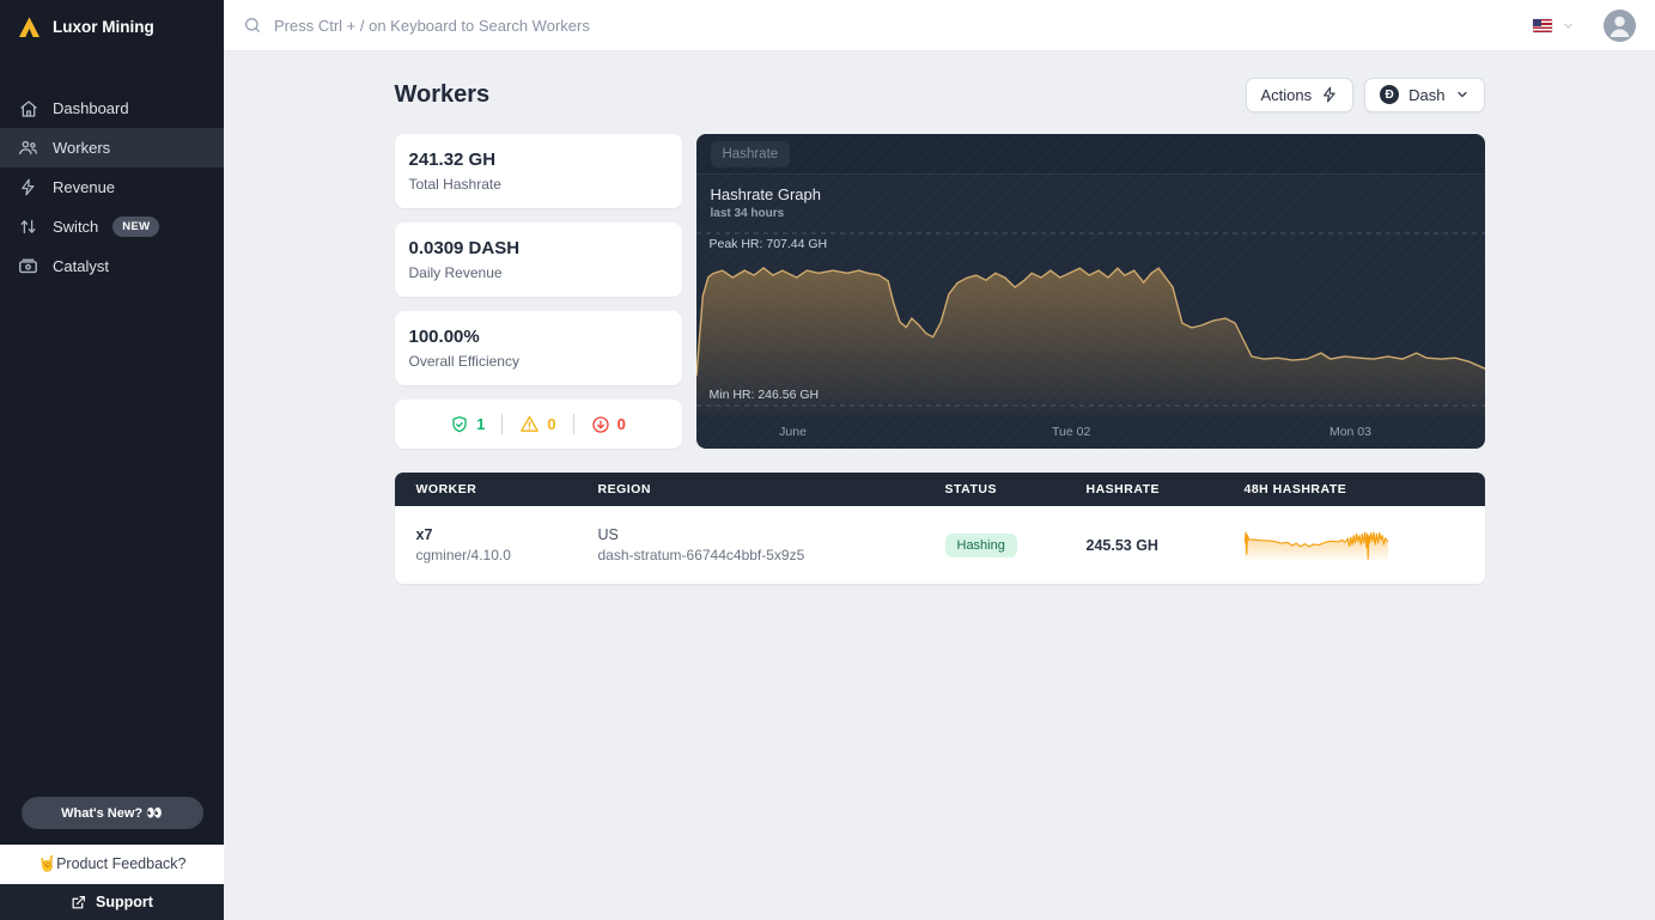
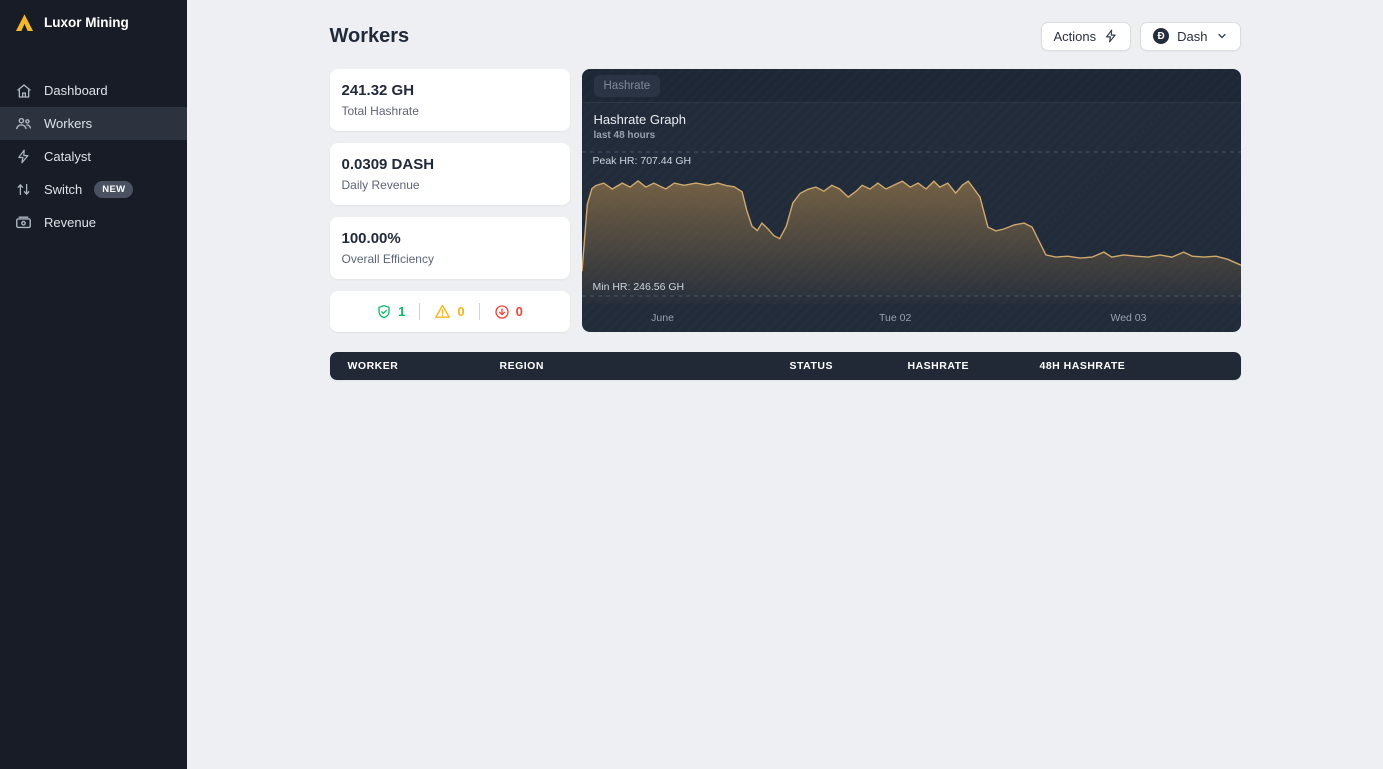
  Luxor Mining
  Dashboard
  Workers
- Revenue
+ Catalyst
  Switch
  NEW
- Catalyst
+ Revenue
- What's New? 👀
- 🤘Product Feedback?
- Support
- Press Ctrl + / on Keyboard to Search Workers
  Workers
  Actions
  Ð
  Dash
  241.32 GH
  Total Hashrate
  0.0309 DASH
  Daily Revenue
  100.00%
  Overall Efficiency
  1
  0
  0
  Hashrate
  Hashrate Graph
- last 34 hours
+ last 48 hours
  Peak HR: 707.44 GH
  Min HR: 246.56 GH
  June
  Tue 02
- Mon 03
+ Wed 03
  WORKER
  REGION
  STATUS
  HASHRATE
  48H HASHRATE
- x7
- cgminer/4.10.0
- US
- dash-stratum-66744c4bbf-5x9z5
- Hashing
- 245.53 GH
